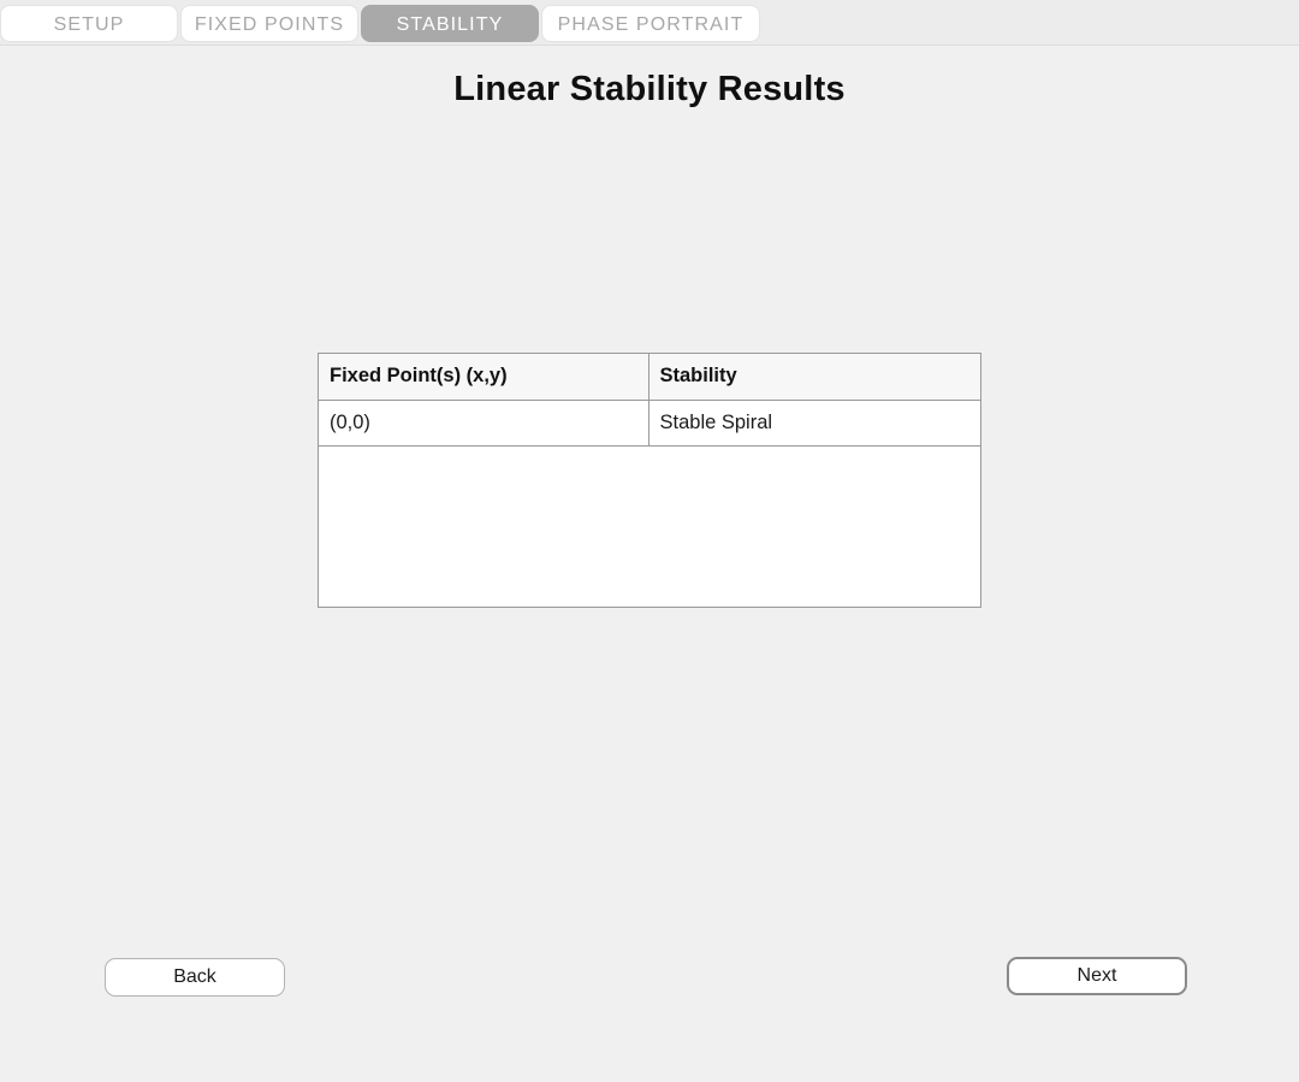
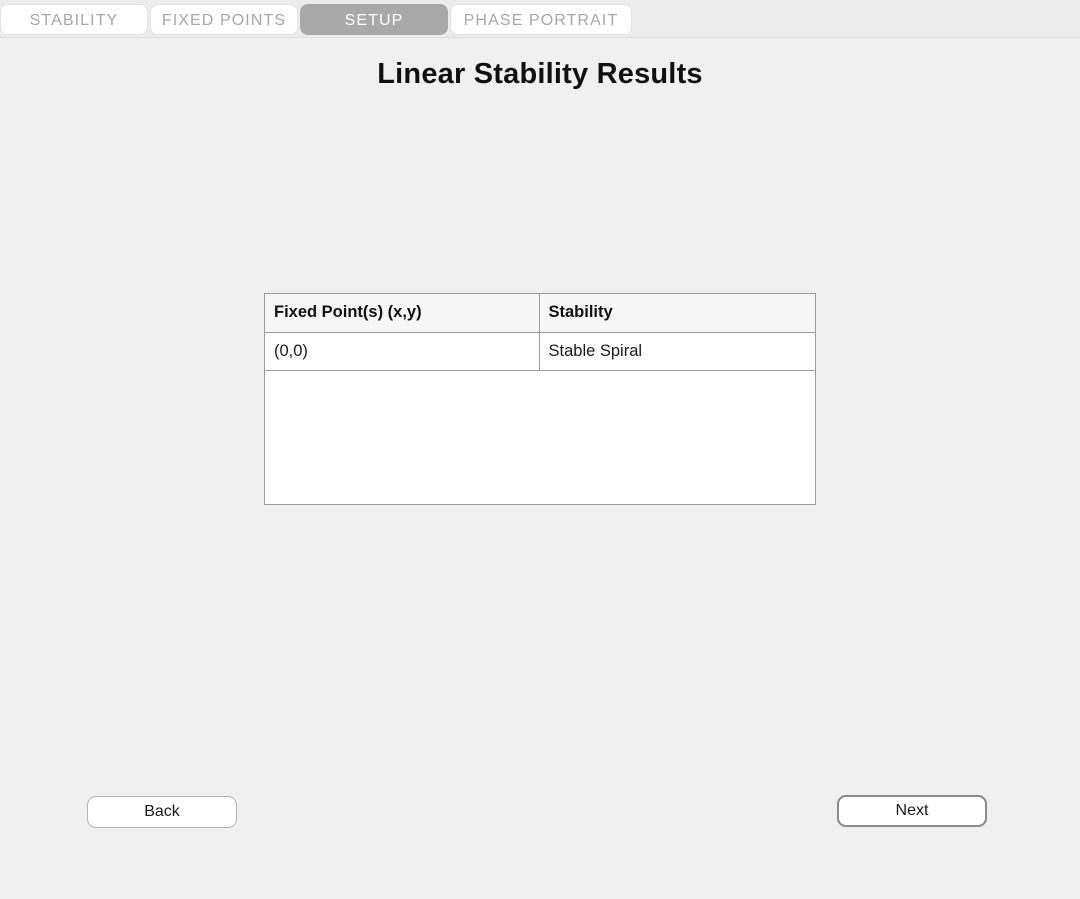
- SETUP
+ STABILITY
  FIXED POINTS
- STABILITY
+ SETUP
  PHASE PORTRAIT
  Linear Stability Results
  Fixed Point(s) (x,y)	Stability
  (0,0)	Stable Spiral
  Back
  Next
